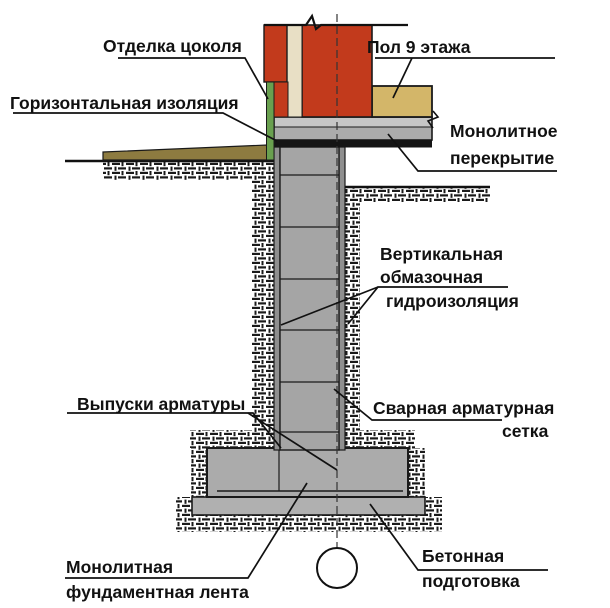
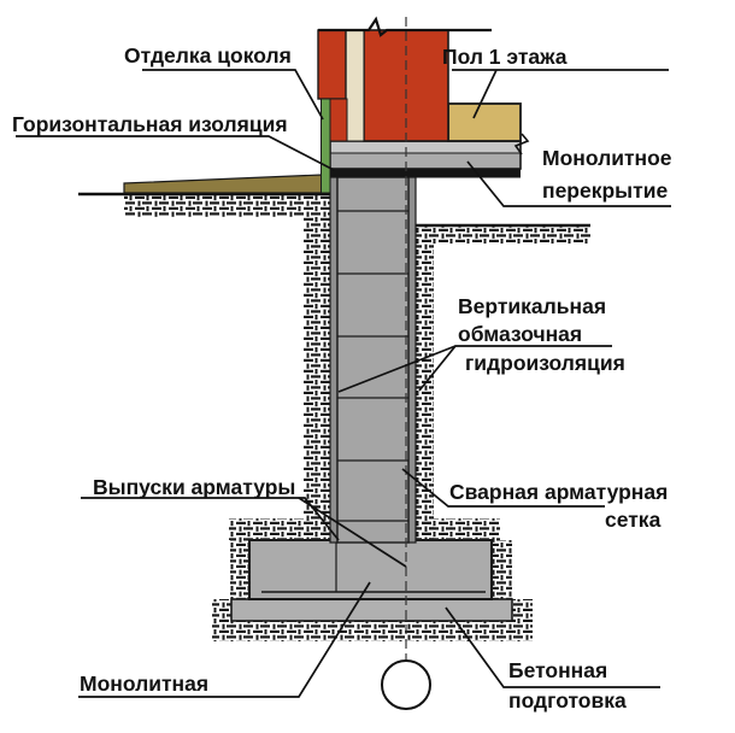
  Отделка цоколя
  Горизонтальная изоляция
- Пол 9 этажа
+ Пол 1 этажа
  Монолитное
  перекрытие
  Вертикальная
  обмазочная
  гидроизоляция
  Сварная арматурная
  сетка
  Выпуски арматуры
  Монолитная
- фундаментная лента
  Бетонная
  подготовка
